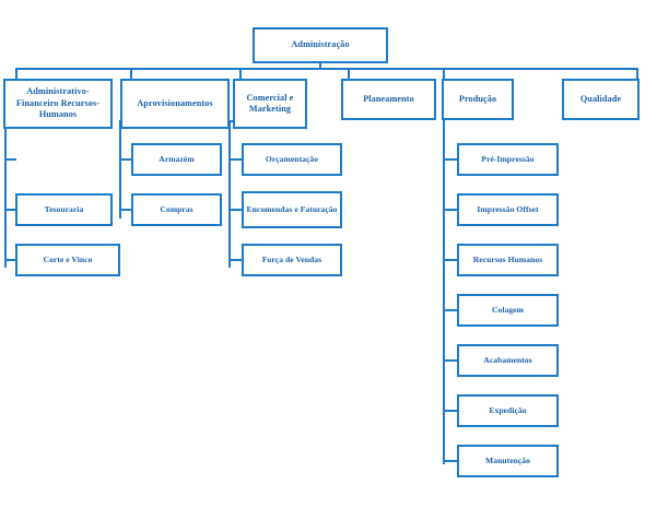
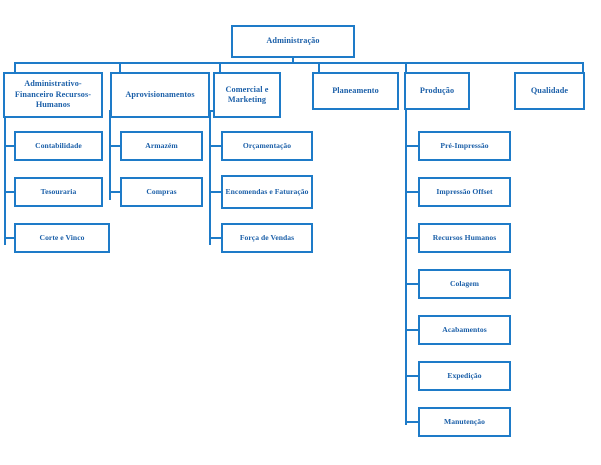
  Administração
  Administrativo-Financeiro Recursos-Humanos
  Aprovisionamentos
  Comercial e Marketing
  Planeamento
  Produção
  Qualidade
+ Contabilidade
  Tesouraria
  Corte e Vinco
  Armazém
  Compras
  Orçamentação
  Encomendas e Faturação
  Força de Vendas
  Pré-Impressão
  Impressão Offset
  Recursos Humanos
  Colagem
  Acabamentos
  Expedição
  Manutenção
